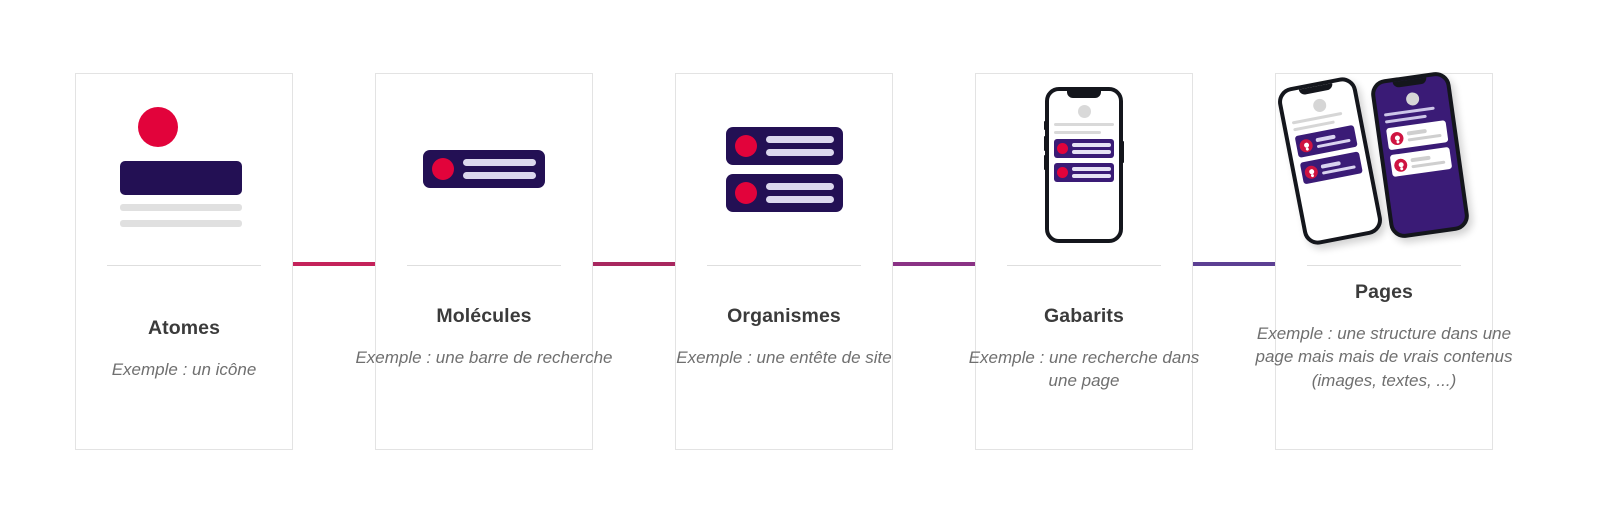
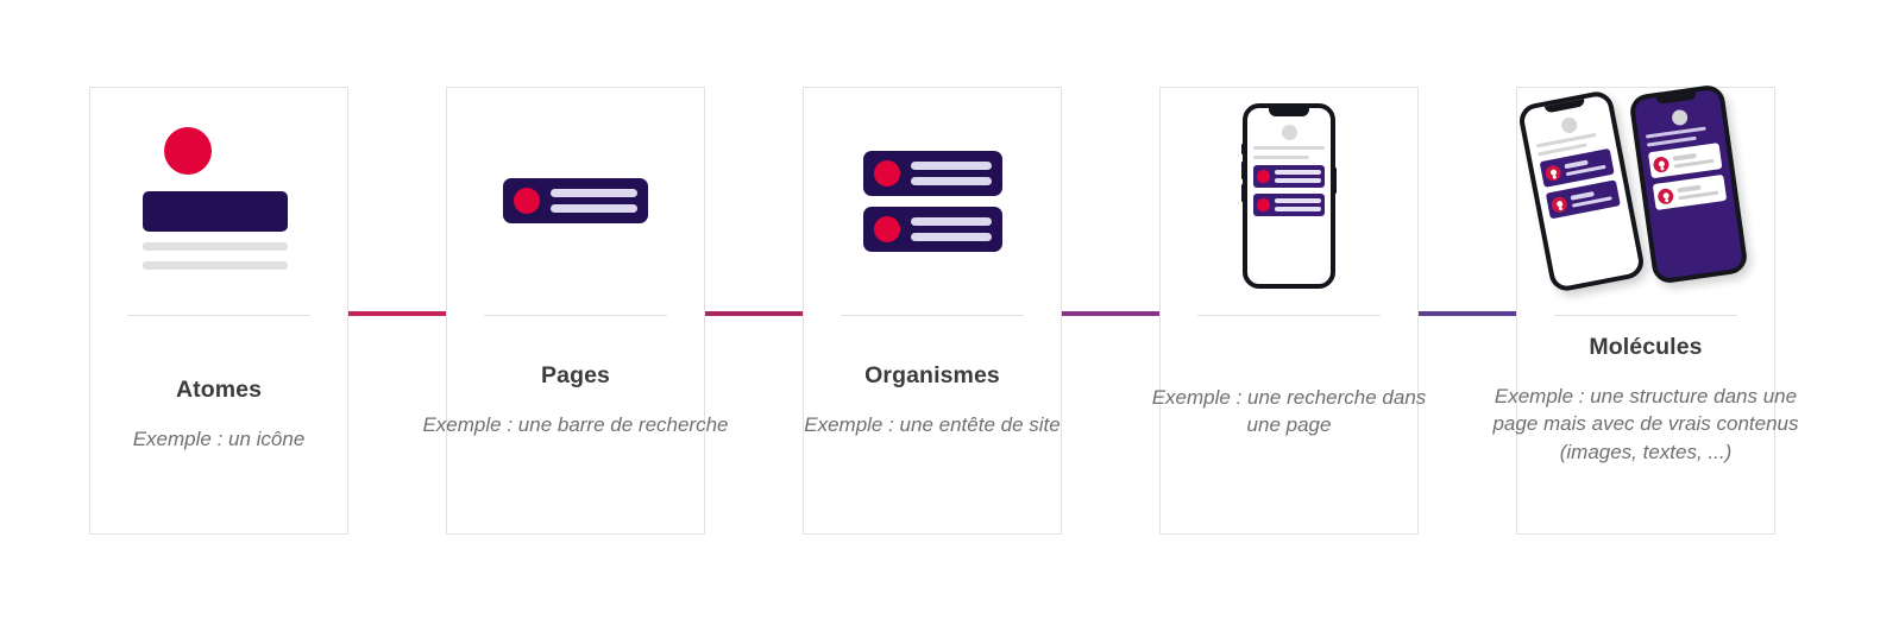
  Atomes
  Exemple : un icône
- Molécules
+ Pages
  Exemple : une barre de recherche
  Organismes
  Exemple : une entête de site
- Gabarits
  Exemple : une recherche dans une page
- Pages
+ Molécules
- Exemple : une structure dans une page mais mais de vrais contenus (images, textes, ...)
+ Exemple : une structure dans une page mais avec de vrais contenus (images, textes, ...)
